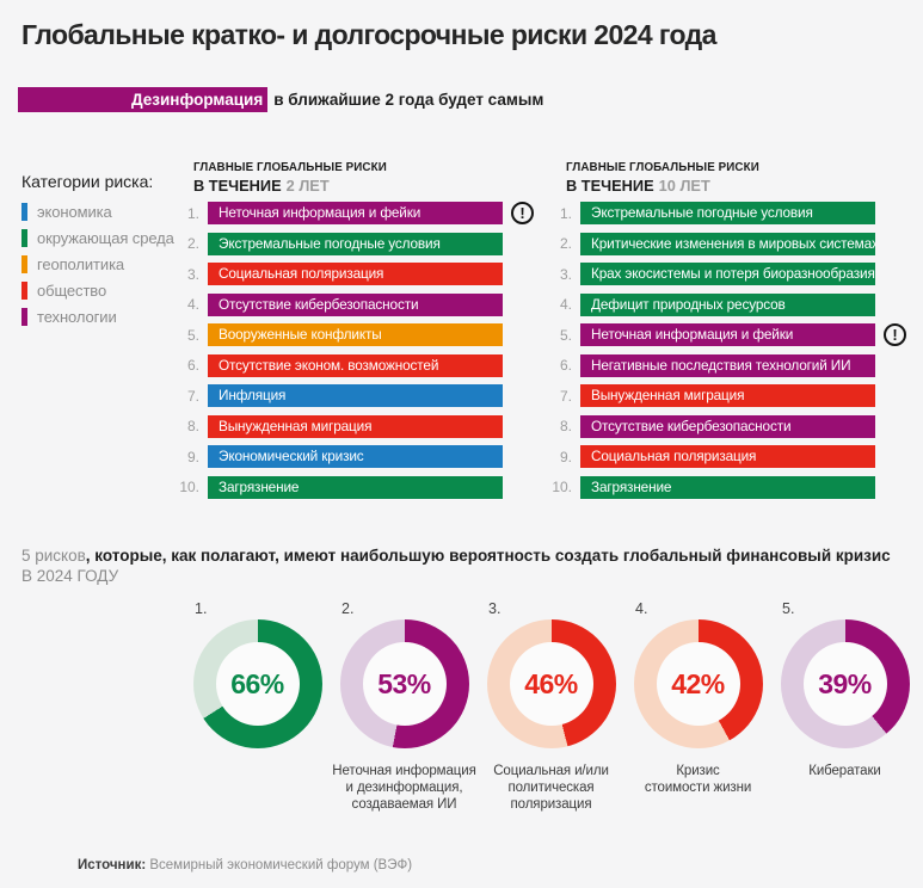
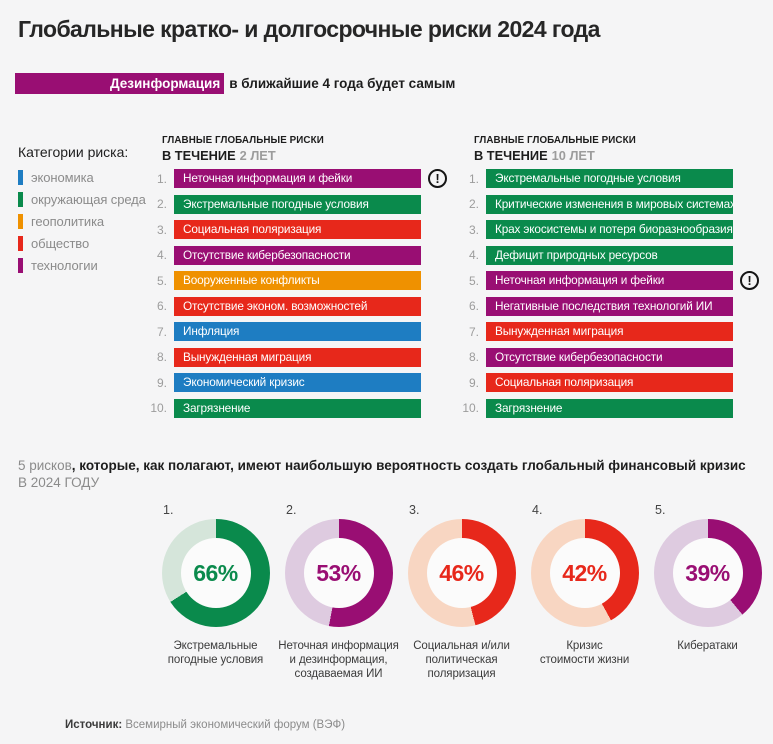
  Глобальные кратко- и долгосрочные риски 2024 года
- Дезинформация в ближайшие 2 года будет самым
+ Дезинформация в ближайшие 4 года будет самым
  Категории риска:
  экономика
  окружающая среда
  геополитика
  общество
  технологии
  ГЛАВНЫЕ ГЛОБАЛЬНЫЕ РИСКИ
  В ТЕЧЕНИЕ 2 ЛЕТ
  ГЛАВНЫЕ ГЛОБАЛЬНЫЕ РИСКИ
  В ТЕЧЕНИЕ 10 ЛЕТ
  1.
  Неточная информация и фейки
  !
  2.
  Экстремальные погодные условия
  3.
  Социальная поляризация
  4.
  Отсутствие кибербезопасности
  5.
  Вооруженные конфликты
  6.
  Отсутствие эконом. возможностей
  7.
  Инфляция
  8.
  Вынужденная миграция
  9.
  Экономический кризис
  10.
  Загрязнение
  1.
  Экстремальные погодные условия
  2.
  Критические изменения в мировых системах
  3.
  Крах экосистемы и потеря биоразнообразия
  4.
  Дефицит природных ресурсов
  5.
  Неточная информация и фейки
  !
  6.
  Негативные последствия технологий ИИ
  7.
  Вынужденная миграция
  8.
  Отсутствие кибербезопасности
  9.
  Социальная поляризация
  10.
  Загрязнение
  5 рисков, которые, как полагают, имеют наибольшую вероятность создать глобальный финансовый кризис
  В 2024 ГОДУ
  1.
  66%
+ Экстремальные
+ погодные условия
  2.
  53%
  Неточная информация
  и дезинформация,
  создаваемая ИИ
  3.
  46%
  Социальная и/или
  политическая
  поляризация
  4.
  42%
  Кризис
  стоимости жизни
  5.
  39%
  Кибератаки
  Источник: Всемирный экономический форум (ВЭФ)
